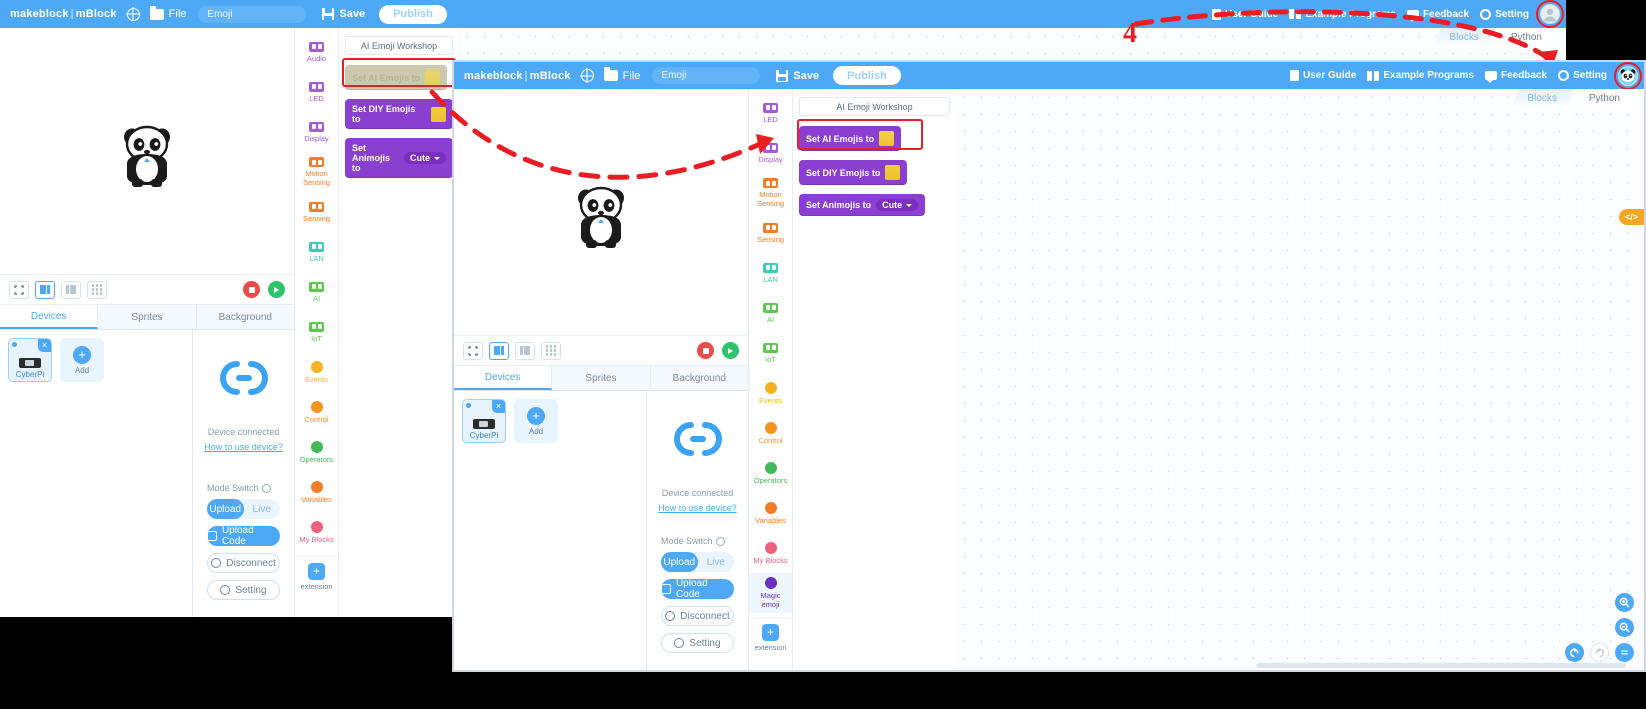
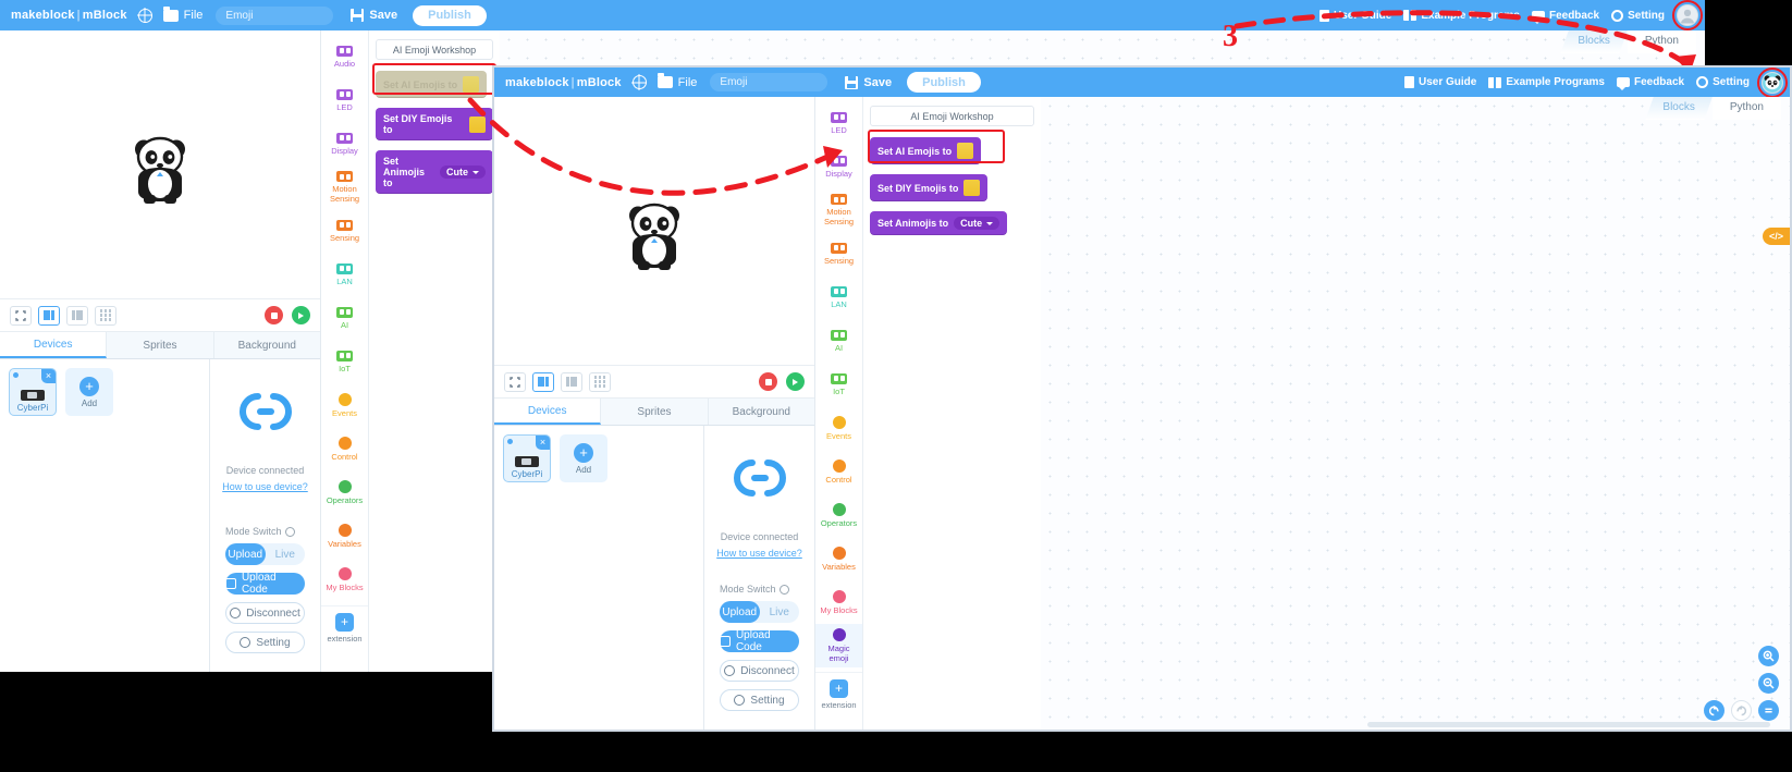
  makeblock | mBlock
  File
  Emoji
  Save
  Publish
  Feedback
  Setting
  Devices
  Sprites
  Background
  ×
  CyberPi
  +
  Add
  Device connected
  How to use device?
  Mode Switch
  Upload
  Live
  Upload Code
  Disconnect
  Setting
  Audio
  LED
  Display
  Motion
  Sensing
  Sensing
  LAN
  AI
  IoT
  Events
  Control
  Operators
  Variables
  My Blocks
  +
  extension
  AI Emoji Workshop
  Set DIY Emojis to
  Set Animojis to
  Cute
  Blocks
  Python
- 4
+ 3
  makeblock | mBlock
  File
  Emoji
  Save
  Publish
  User Guide
  Example Programs
  Feedback
  Setting
  Devices
  Sprites
  Background
  ×
  CyberPi
  +
  Add
  Device connected
  How to use device?
  Mode Switch
  Upload
  Live
  Upload Code
  Disconnect
  Setting
  LED
  Display
  Motion
  Sensing
  Sensing
  LAN
  AI
  IoT
  Events
  Control
  Operators
  Variables
  My Blocks
  Magic
  emoji
  +
  extension
  AI Emoji Workshop
  Set AI Emojis to
  Set DIY Emojis to
  Set Animojis to
  Cute
  Blocks
  Python
  </>
